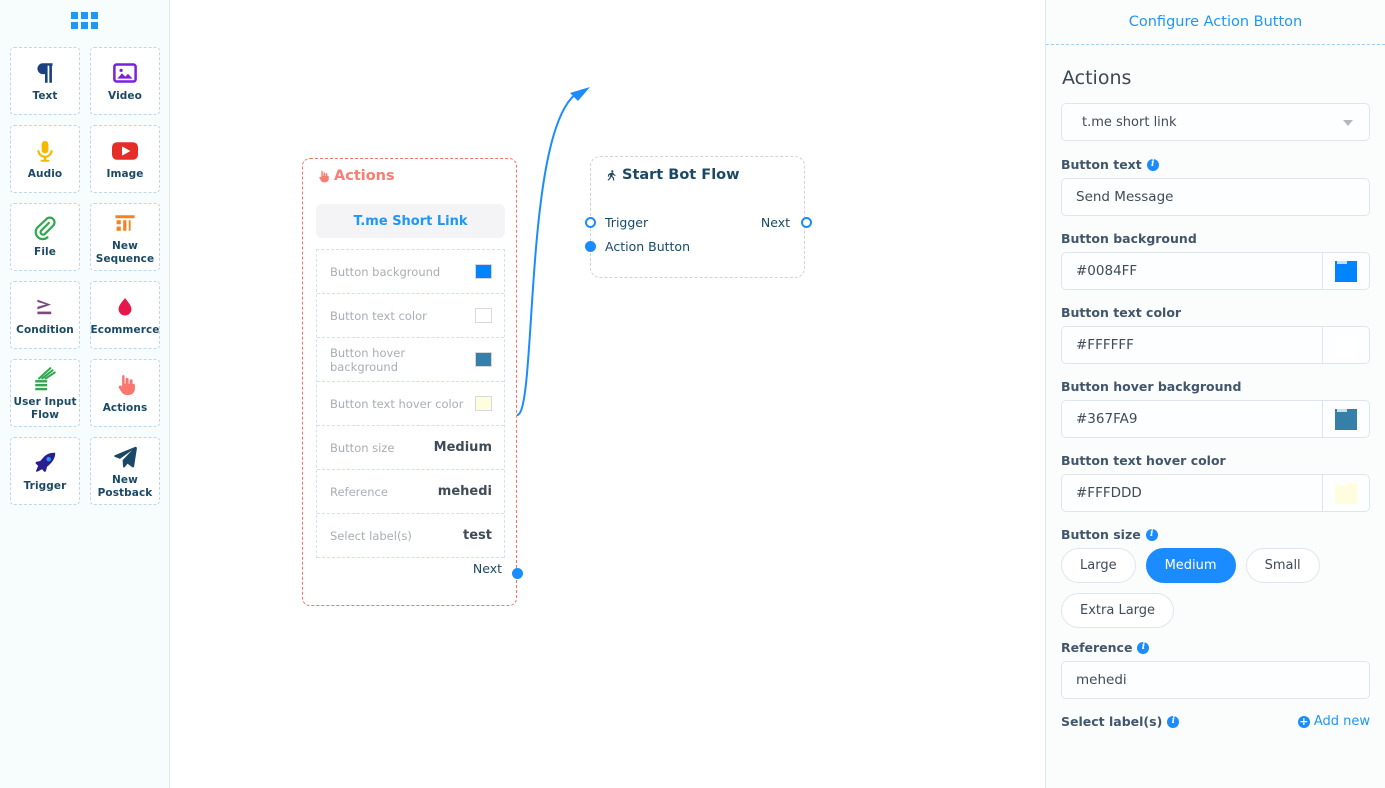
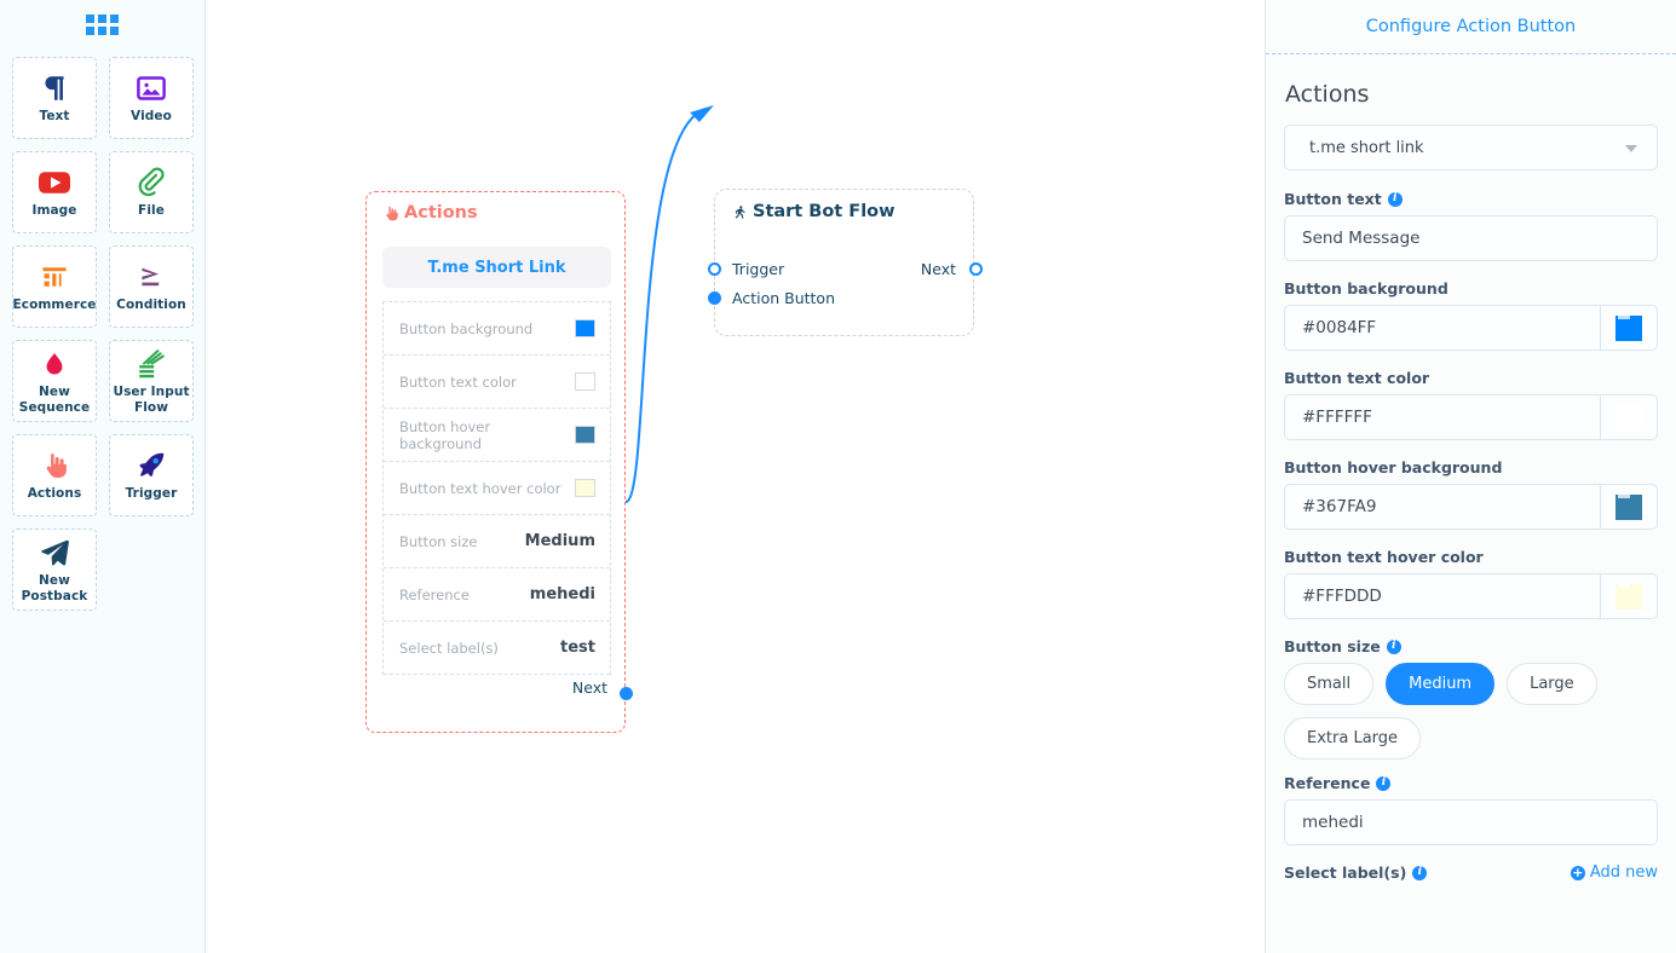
  Text
  Video
- Audio
  Image
  File
- New Sequence
+ Ecommerce
  Condition
- Ecommerce
+ New Sequence
  User Input Flow
  Actions
  Trigger
  New Postback
  Actions
  T.me Short Link
  Button background
  Button text color
  Button hover background
  Button text hover color
  Button size
  Medium
  Reference
  mehedi
  Select label(s)
  test
  Next
  Start Bot Flow
  Trigger
  Next
  Action Button
  Configure Action Button
  Actions
  t.me short link
  Button text
  i
  Send Message
  Button background
  #0084FF
  Button text color
  #FFFFFF
  Button hover background
  #367FA9
  Button text hover color
  #FFFDDD
  Button size
  i
- Large
+ Small
  Medium
- Small
+ Large
  Extra Large
  Reference
  i
  mehedi
  Select label(s)
  i
  +
  Add new
